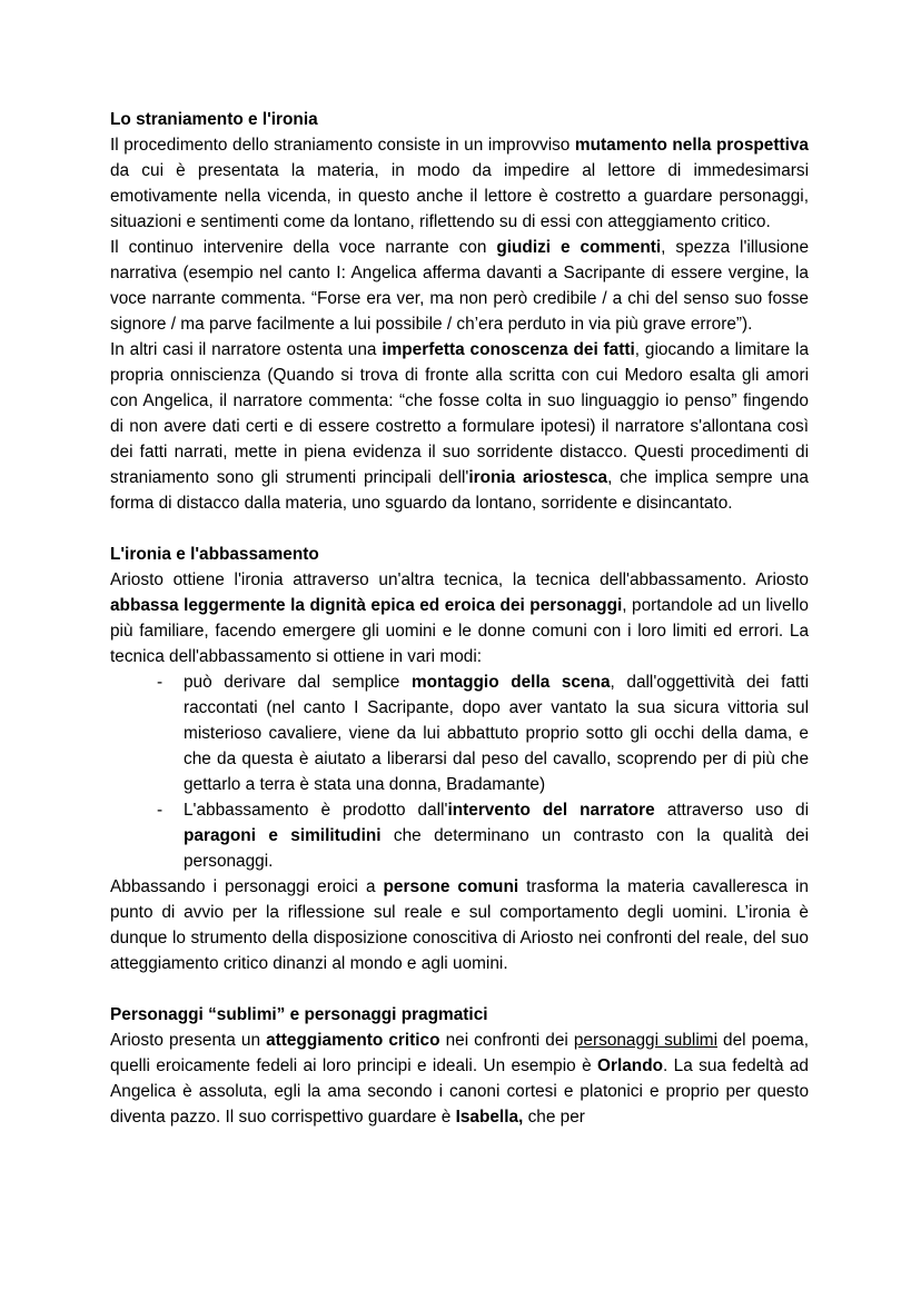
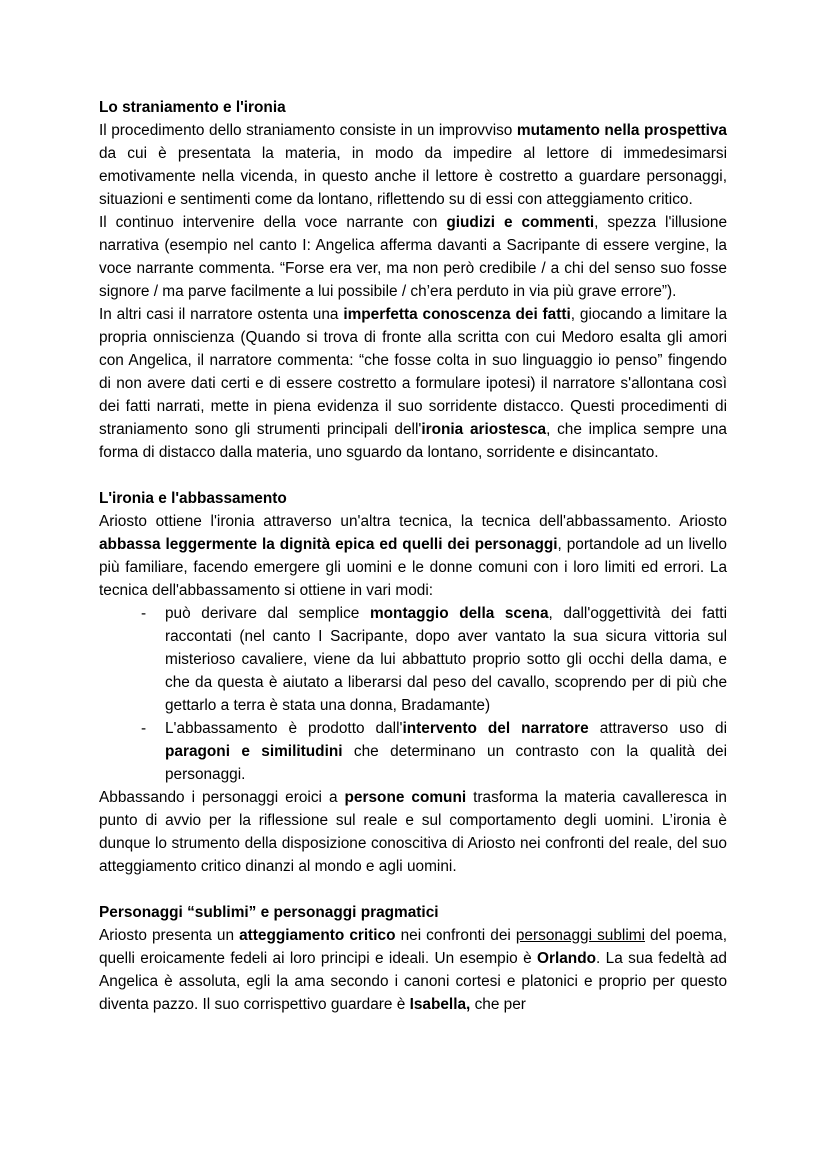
  Lo straniamento e l'ironia
  Il procedimento dello straniamento consiste in un improvviso mutamento nella prospettiva da cui è presentata la materia, in modo da impedire al lettore di immedesimarsi emotivamente nella vicenda, in questo anche il lettore è costretto a guardare personaggi, situazioni e sentimenti come da lontano, riflettendo su di essi con atteggiamento critico.
  Il continuo intervenire della voce narrante con giudizi e commenti, spezza l'illusione narrativa (esempio nel canto I: Angelica afferma davanti a Sacripante di essere vergine, la voce narrante commenta. “Forse era ver, ma non però credibile / a chi del senso suo fosse signore / ma parve facilmente a lui possibile / ch’era perduto in via più grave errore”).
  In altri casi il narratore ostenta una imperfetta conoscenza dei fatti, giocando a limitare la propria onniscienza (Quando si trova di fronte alla scritta con cui Medoro esalta gli amori con Angelica, il narratore commenta: “che fosse colta in suo linguaggio io penso” fingendo di non avere dati certi e di essere costretto a formulare ipotesi) il narratore s'allontana così dei fatti narrati, mette in piena evidenza il suo sorridente distacco. Questi procedimenti di straniamento sono gli strumenti principali dell'ironia ariostesca, che implica sempre una forma di distacco dalla materia, uno sguardo da lontano, sorridente e disincantato.
  L'ironia e l'abbassamento
- Ariosto ottiene l'ironia attraverso un'altra tecnica, la tecnica dell'abbassamento. Ariosto abbassa leggermente la dignità epica ed eroica dei personaggi, portandole ad un livello più familiare, facendo emergere gli uomini e le donne comuni con i loro limiti ed errori. La tecnica dell'abbassamento si ottiene in vari modi:
+ Ariosto ottiene l'ironia attraverso un'altra tecnica, la tecnica dell'abbassamento. Ariosto abbassa leggermente la dignità epica ed quelli dei personaggi, portandole ad un livello più familiare, facendo emergere gli uomini e le donne comuni con i loro limiti ed errori. La tecnica dell'abbassamento si ottiene in vari modi:
  -
  può derivare dal semplice montaggio della scena, dall'oggettività dei fatti raccontati (nel canto I Sacripante, dopo aver vantato la sua sicura vittoria sul misterioso cavaliere, viene da lui abbattuto proprio sotto gli occhi della dama, e che da questa è aiutato a liberarsi dal peso del cavallo, scoprendo per di più che gettarlo a terra è stata una donna, Bradamante)
  -
  L'abbassamento è prodotto dall'intervento del narratore attraverso uso di paragoni e similitudini che determinano un contrasto con la qualità dei personaggi.
  Abbassando i personaggi eroici a persone comuni trasforma la materia cavalleresca in punto di avvio per la riflessione sul reale e sul comportamento degli uomini. L’ironia è dunque lo strumento della disposizione conoscitiva di Ariosto nei confronti del reale, del suo atteggiamento critico dinanzi al mondo e agli uomini.
  Personaggi “sublimi” e personaggi pragmatici
  Ariosto presenta un atteggiamento critico nei confronti dei personaggi sublimi del poema, quelli eroicamente fedeli ai loro principi e ideali. Un esempio è Orlando. La sua fedeltà ad Angelica è assoluta, egli la ama secondo i canoni cortesi e platonici e proprio per questo diventa pazzo. Il suo corrispettivo guardare è Isabella, che per
